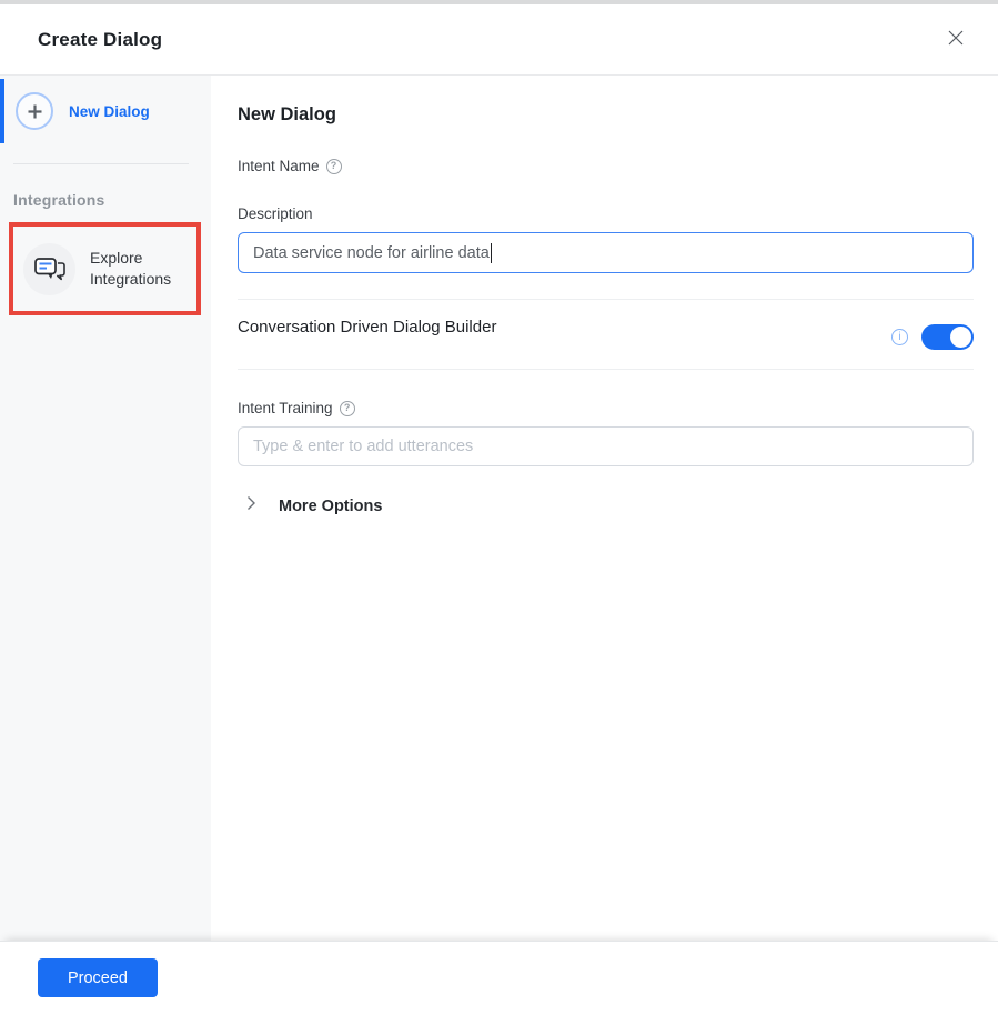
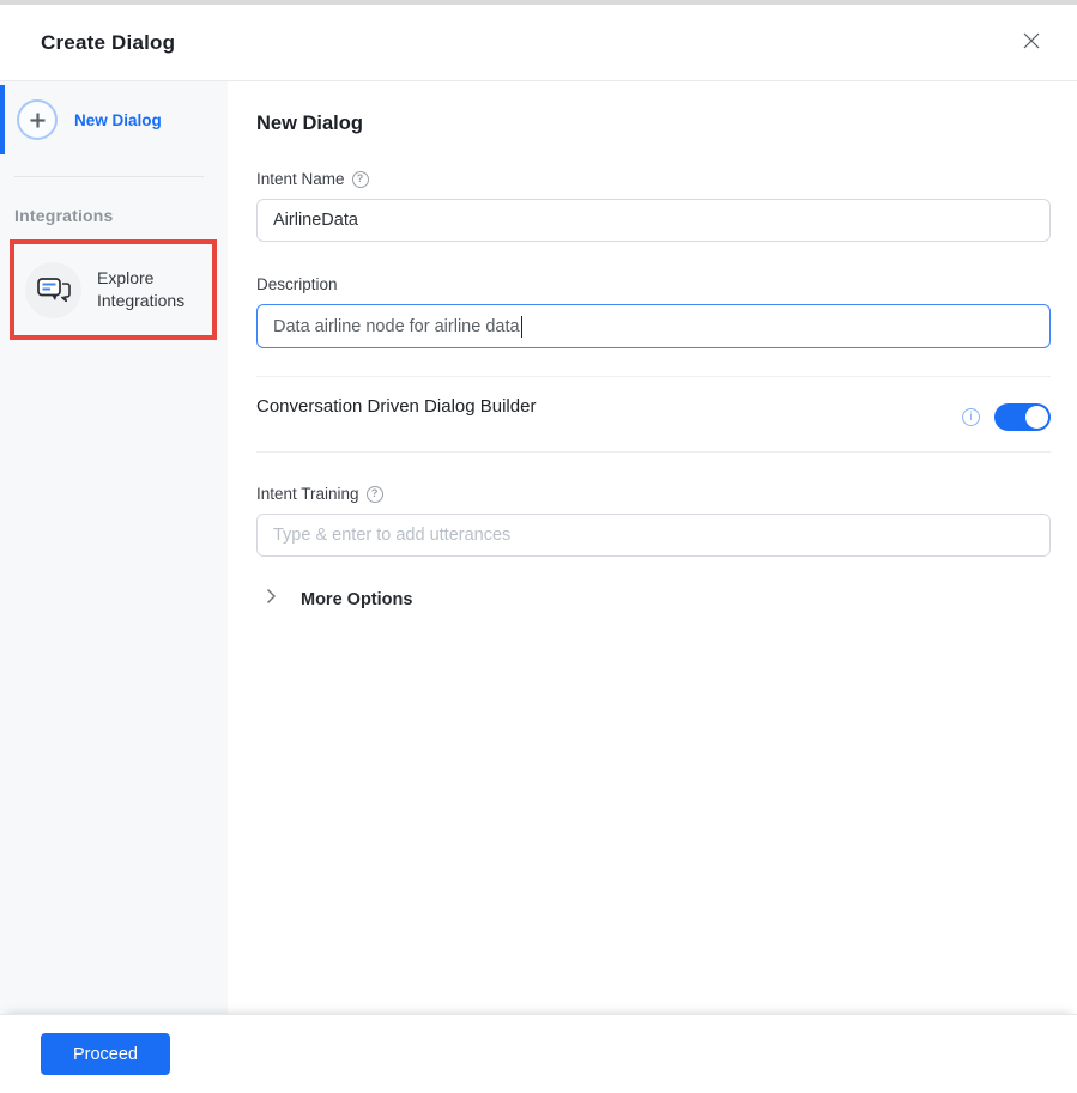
  Create Dialog
  New Dialog
  Integrations
  Explore Integrations
  New Dialog
  Intent Name
  ?
+ AirlineData
  Description
- Data service node for airline data
+ Data airline node for airline data
  Conversation Driven Dialog Builder
  i
  Intent Training
  ?
  Type & enter to add utterances
  More Options
  Proceed
